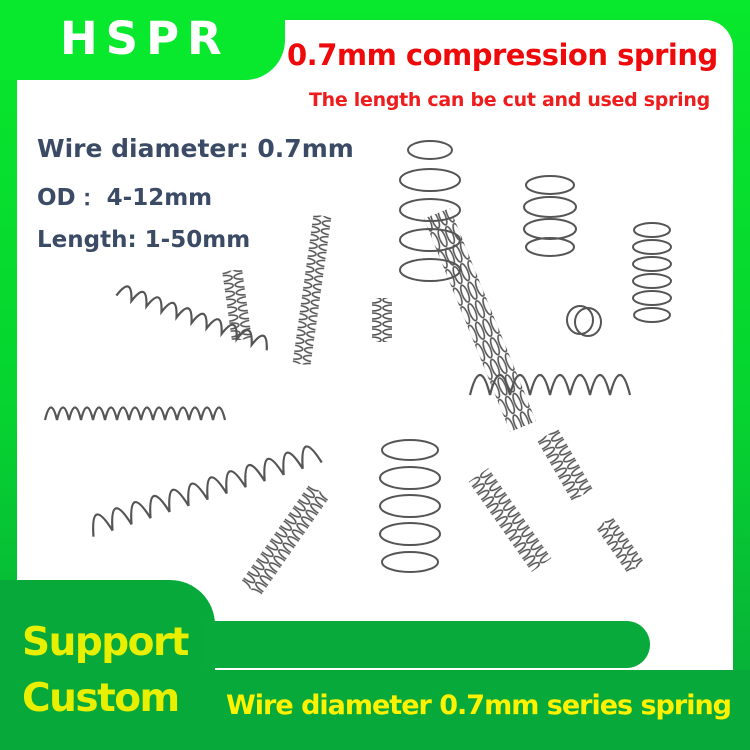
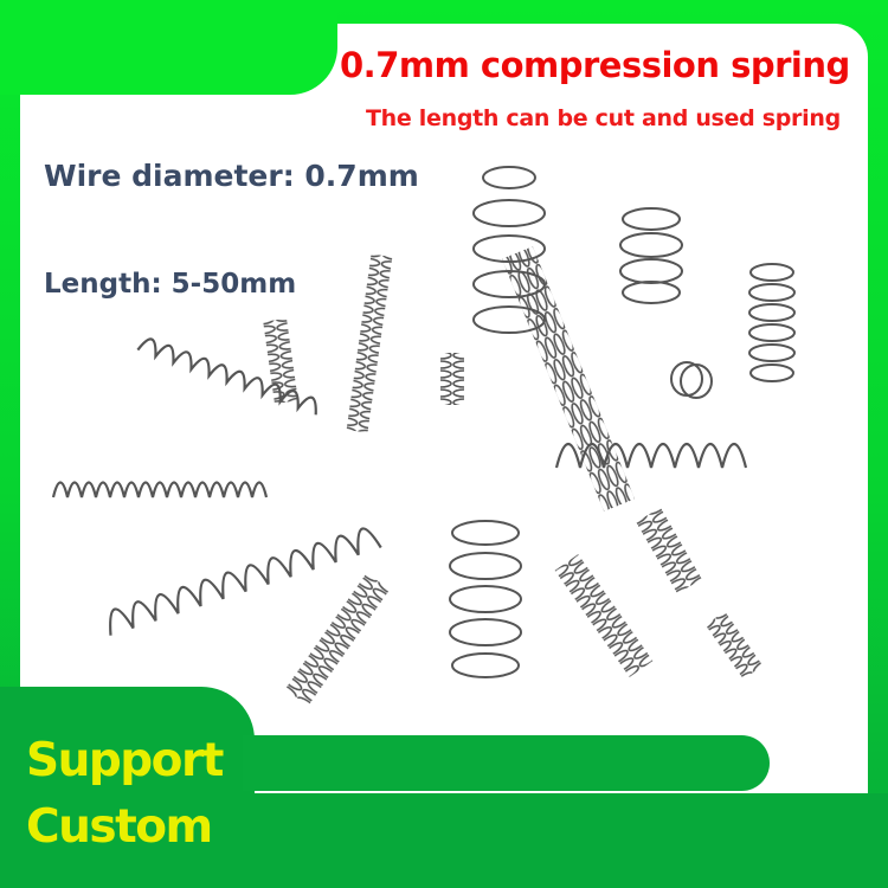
- HSPR
  0.7mm compression spring
  The length can be cut and used spring
  Wire diameter: 0.7mm
- OD： 4-12mm
- Length: 1-50mm
+ Length: 5-50mm
  Support
  Custom
- Wire diameter 0.7mm series spring
